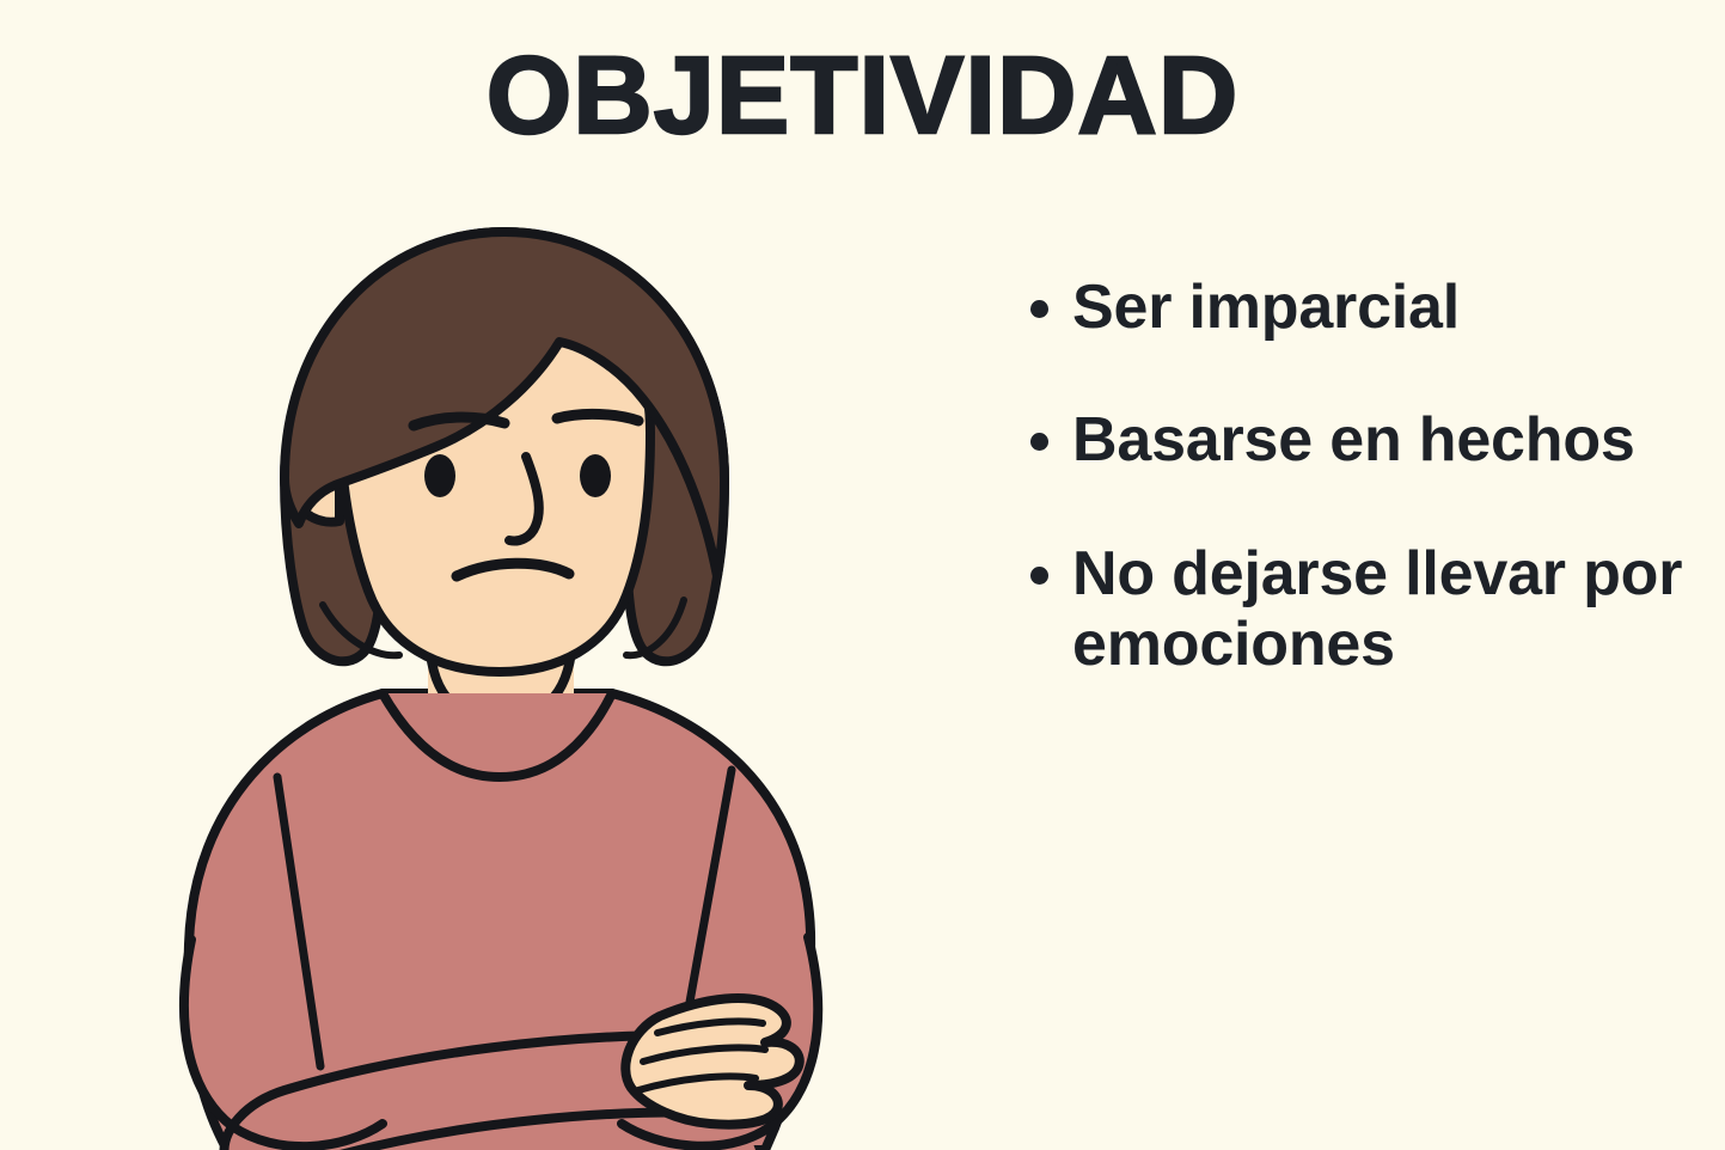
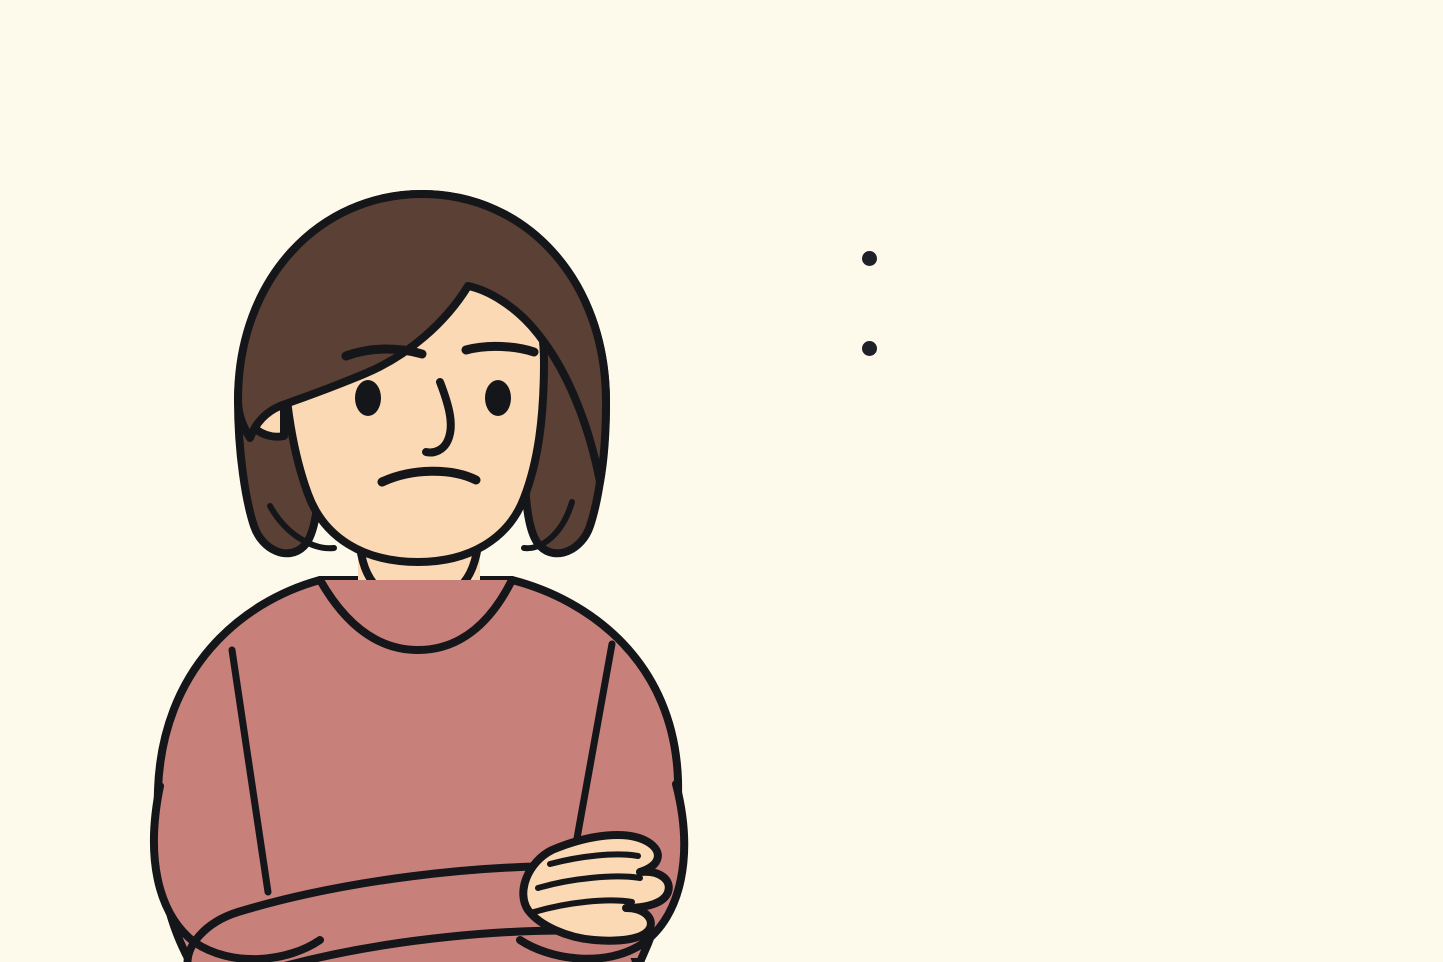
- OBJETIVIDAD
- Ser imparcial
- Basarse en hechos
- No dejarse llevar por emociones
